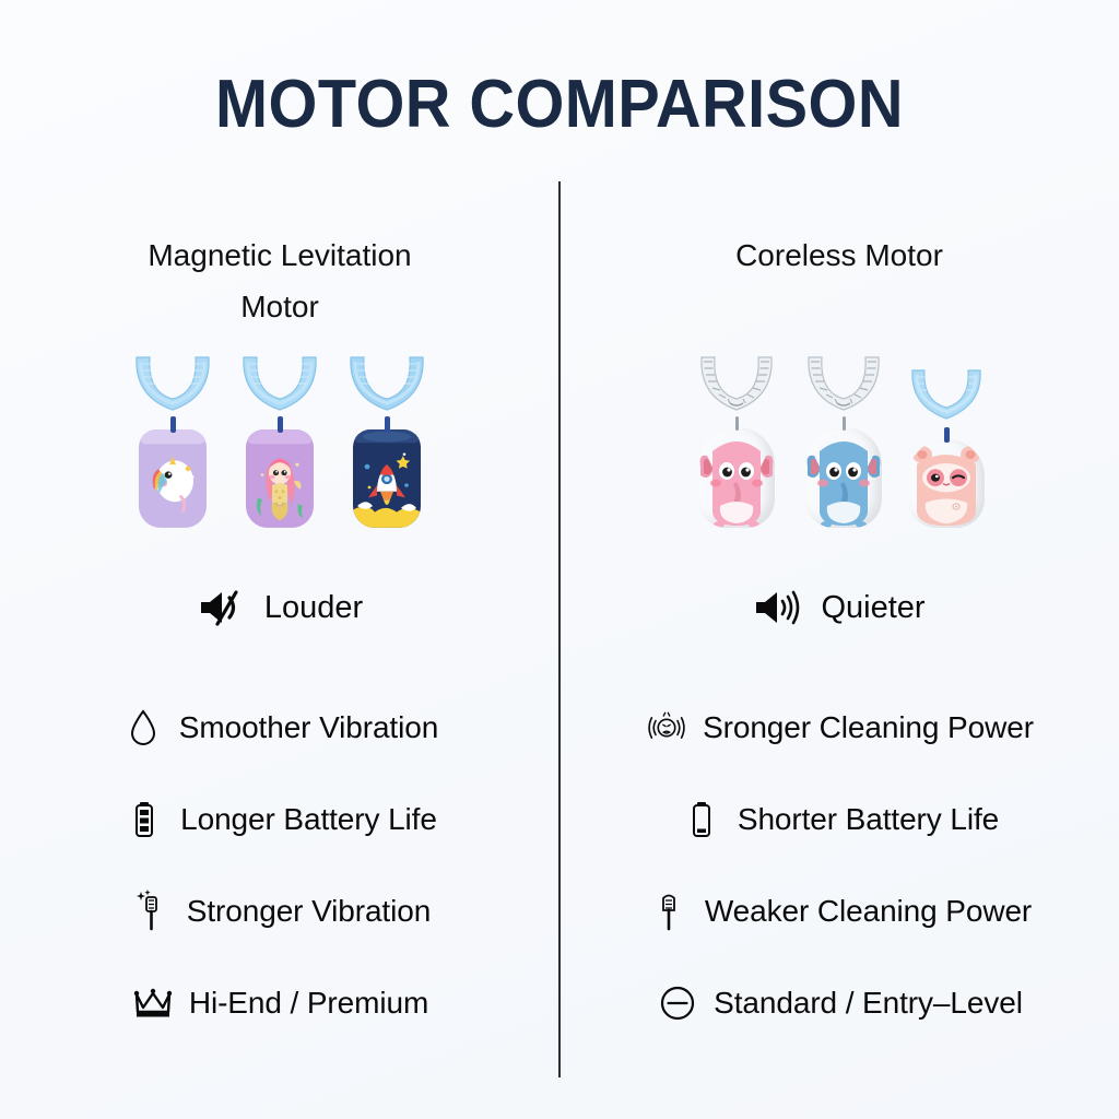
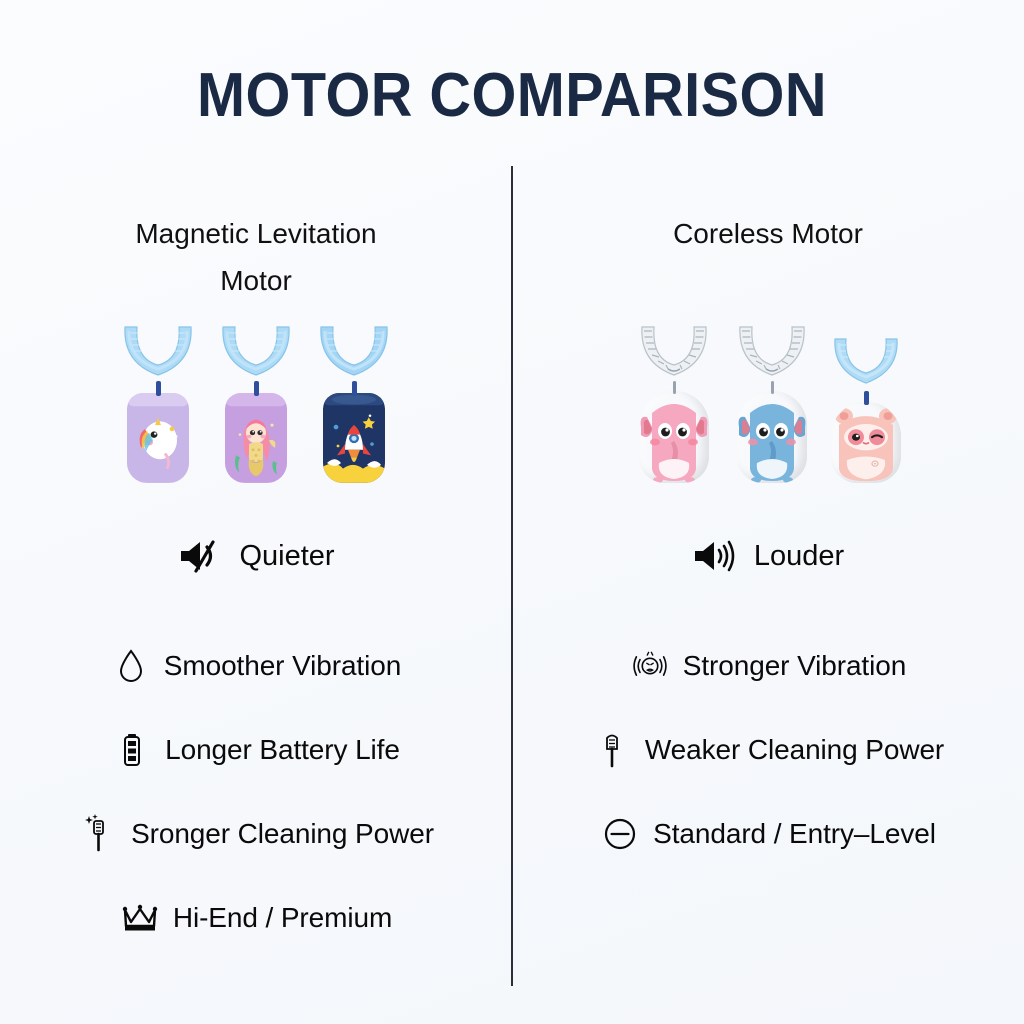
  MOTOR COMPARISON
  Magnetic Levitation
  Motor
- Louder
+ Quieter
  Smoother Vibration
  Longer Battery Life
- Stronger Vibration
+ Sronger Cleaning Power
  Hi-End / Premium
  Coreless Motor
- Quieter
+ Louder
- Sronger Cleaning Power
+ Stronger Vibration
- Shorter Battery Life
  Weaker Cleaning Power
  Standard / Entry–Level
